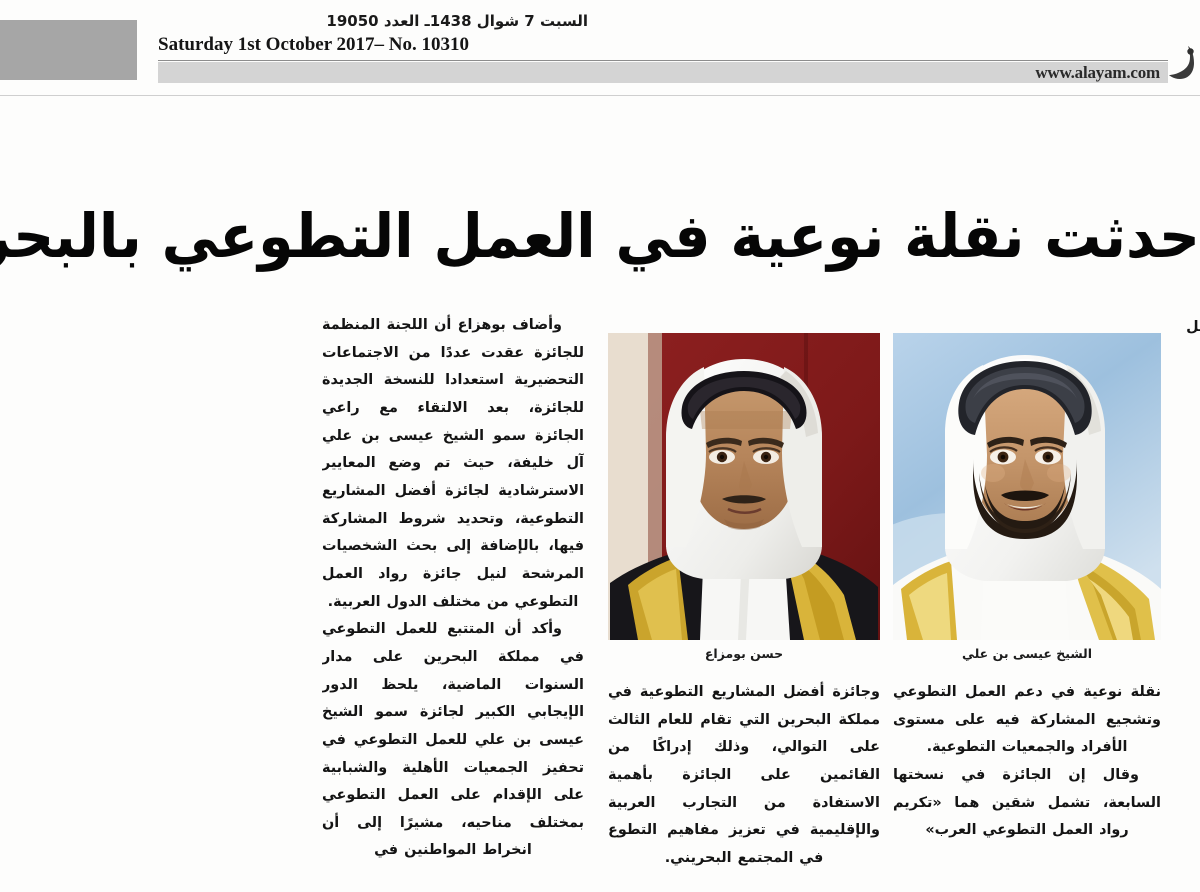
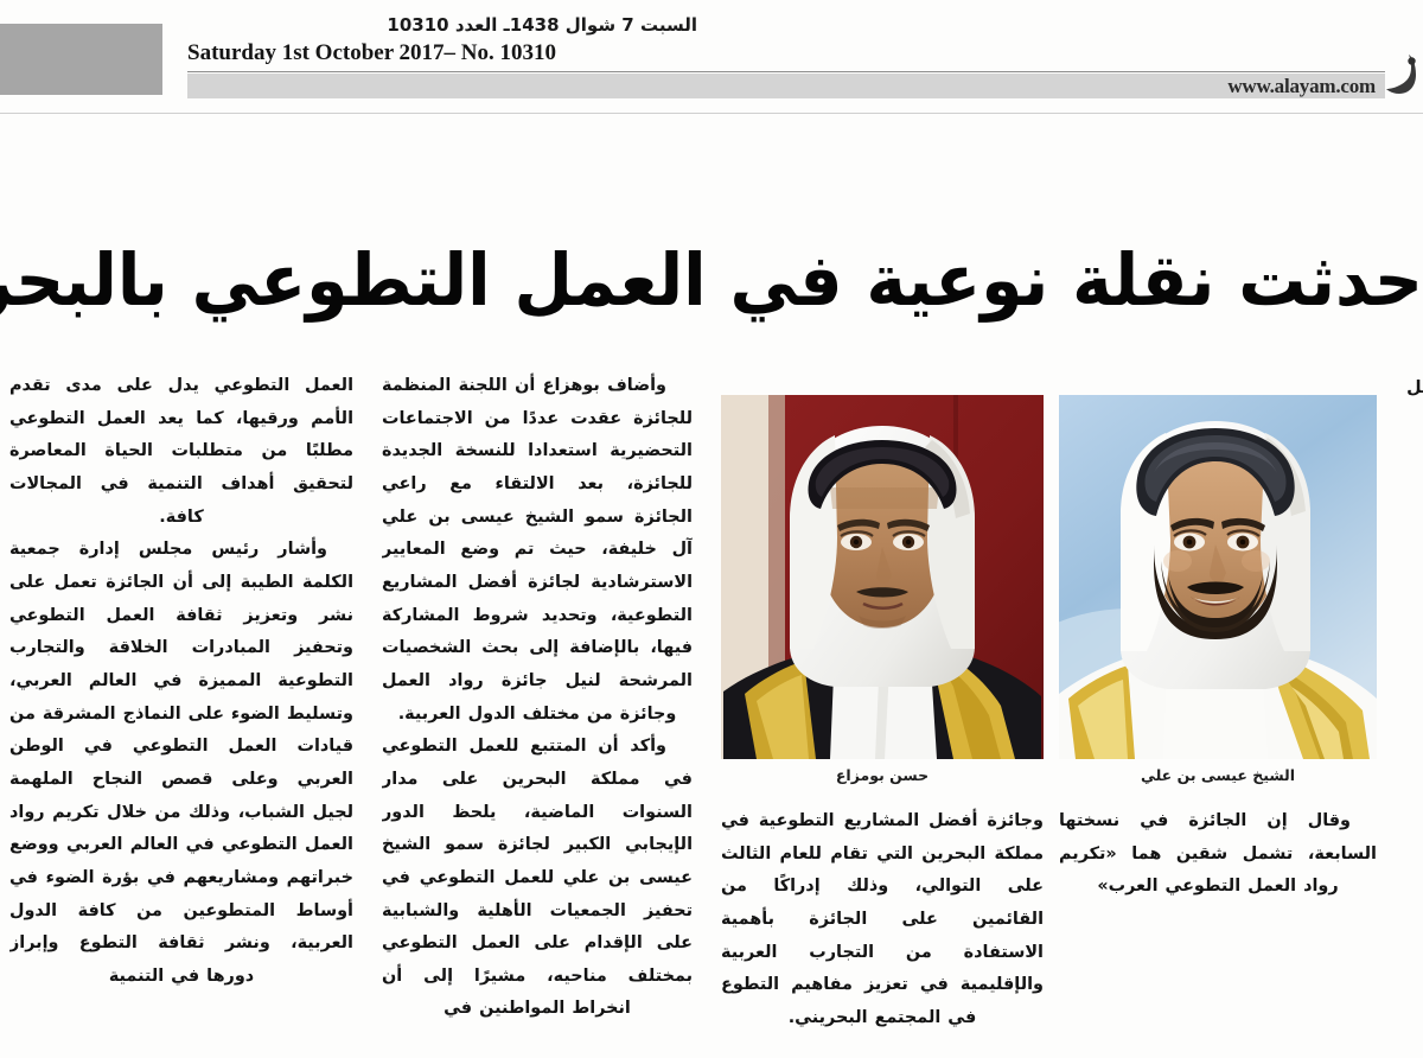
- السبت 7 شوال 1438ـ العدد 19050
+ السبت 7 شوال 1438ـ العدد 10310
  Saturday 1st October 2017– No. 10310
  www.alayam.com
  حدثت نقلة نوعية في العمل التطوعي بالبح
+ العمل التطوعي يدل على مدى تقدم الأمم ورقيها، كما يعد العمل التطوعي مطلبًا من متطلبات الحياة المعاصرة لتحقيق أهداف التنمية في المجالات كافة.
+ وأشار رئيس مجلس إدارة جمعية الكلمة الطيبة إلى أن الجائزة تعمل على نشر وتعزيز ثقافة العمل التطوعي وتحفيز المبادرات الخلاقة والتجارب التطوعية المميزة في العالم العربي، وتسليط الضوء على النماذج المشرقة من قيادات العمل التطوعي في الوطن العربي وعلى قصص النجاح الملهمة لجيل الشباب، وذلك من خلال تكريم رواد العمل التطوعي في العالم العربي ووضع خبراتهم ومشاريعهم في بؤرة الضوء في أوساط المتطوعين من كافة الدول العربية، ونشر ثقافة التطوع وإبراز دورها في التنمية
- وأضاف بوهزاع أن اللجنة المنظمة للجائزة عقدت عددًا من الاجتماعات التحضيرية استعدادا للنسخة الجديدة للجائزة، بعد الالتقاء مع راعي الجائزة سمو الشيخ عيسى بن علي آل خليفة، حيث تم وضع المعايير الاسترشادية لجائزة أفضل المشاريع التطوعية، وتحديد شروط المشاركة فيها، بالإضافة إلى بحث الشخصيات المرشحة لنيل جائزة رواد العمل التطوعي من مختلف الدول العربية.
+ وأضاف بوهزاع أن اللجنة المنظمة للجائزة عقدت عددًا من الاجتماعات التحضيرية استعدادا للنسخة الجديدة للجائزة، بعد الالتقاء مع راعي الجائزة سمو الشيخ عيسى بن علي آل خليفة، حيث تم وضع المعايير الاسترشادية لجائزة أفضل المشاريع التطوعية، وتحديد شروط المشاركة فيها، بالإضافة إلى بحث الشخصيات المرشحة لنيل جائزة رواد العمل وجائزة من مختلف الدول العربية.
  وأكد أن المتتبع للعمل التطوعي في مملكة البحرين على مدار السنوات الماضية، يلحظ الدور الإيجابي الكبير لجائزة سمو الشيخ عيسى بن علي للعمل التطوعي في تحفيز الجمعيات الأهلية والشبابية على الإقدام على العمل التطوعي بمختلف مناحيه، مشيرًا إلى أن انخراط المواطنين في
  حسن بومزاع
  الشيخ عيسى بن علي
  وجائزة أفضل المشاريع التطوعية في مملكة البحرين التي تقام للعام الثالث على التوالي، وذلك إدراكًا من القائمين على الجائزة بأهمية الاستفادة من التجارب العربية والإقليمية في تعزيز مفاهيم التطوع في المجتمع البحريني.
- نقلة نوعية في دعم العمل التطوعي وتشجيع المشاركة فيه على مستوى الأفراد والجمعيات التطوعية.
  وقال إن الجائزة في نسختها السابعة، تشمل شقين هما «تكريم رواد العمل التطوعي العرب»
